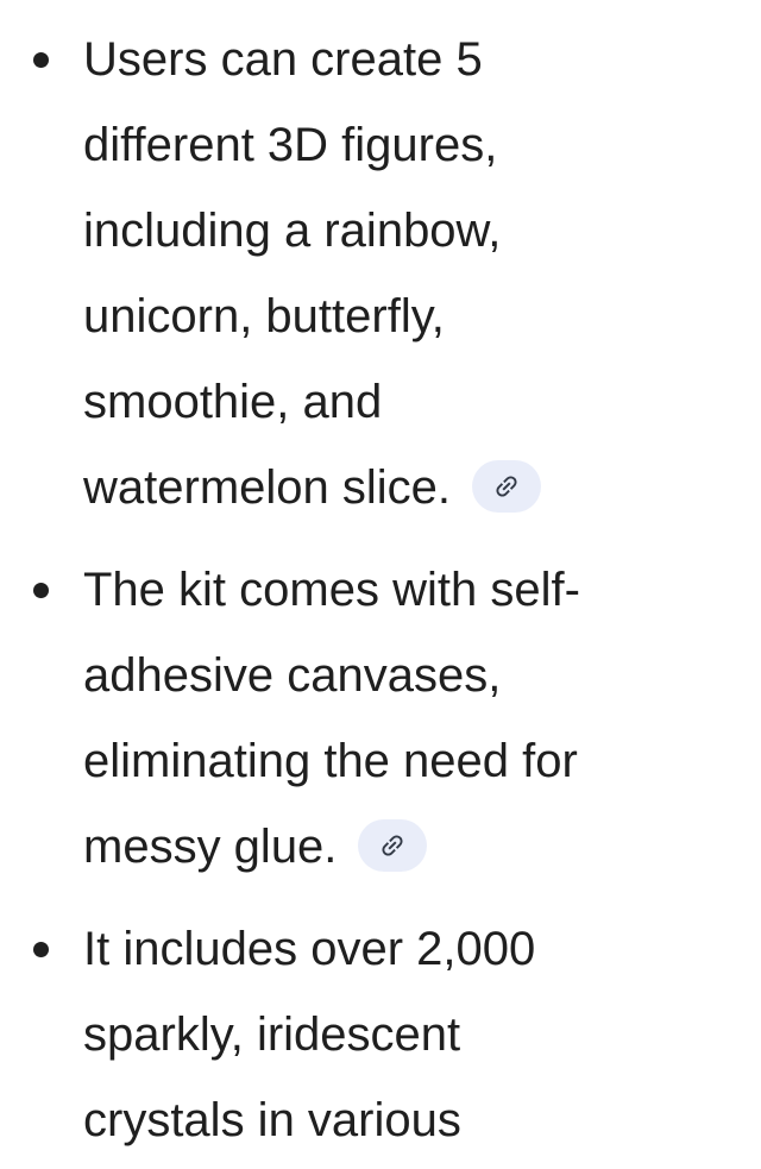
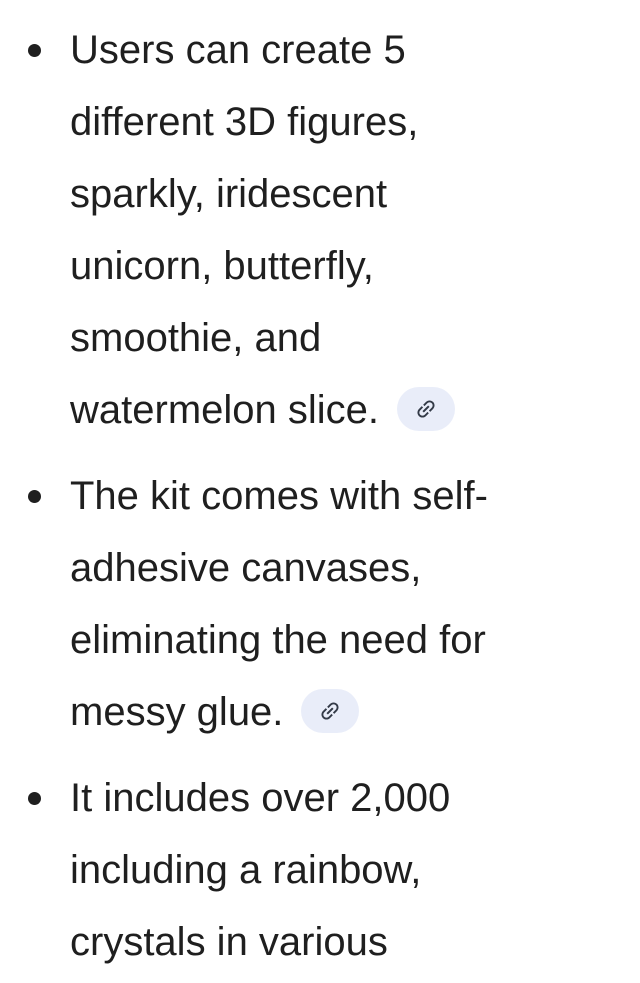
  Users can create 5
  different 3D figures,
- including a rainbow,
+ sparkly, iridescent
  unicorn, butterfly,
  smoothie, and
  watermelon slice.
  The kit comes with self-
  adhesive canvases,
  eliminating the need for
  messy glue.
  It includes over 2,000
- sparkly, iridescent
+ including a rainbow,
  crystals in various
